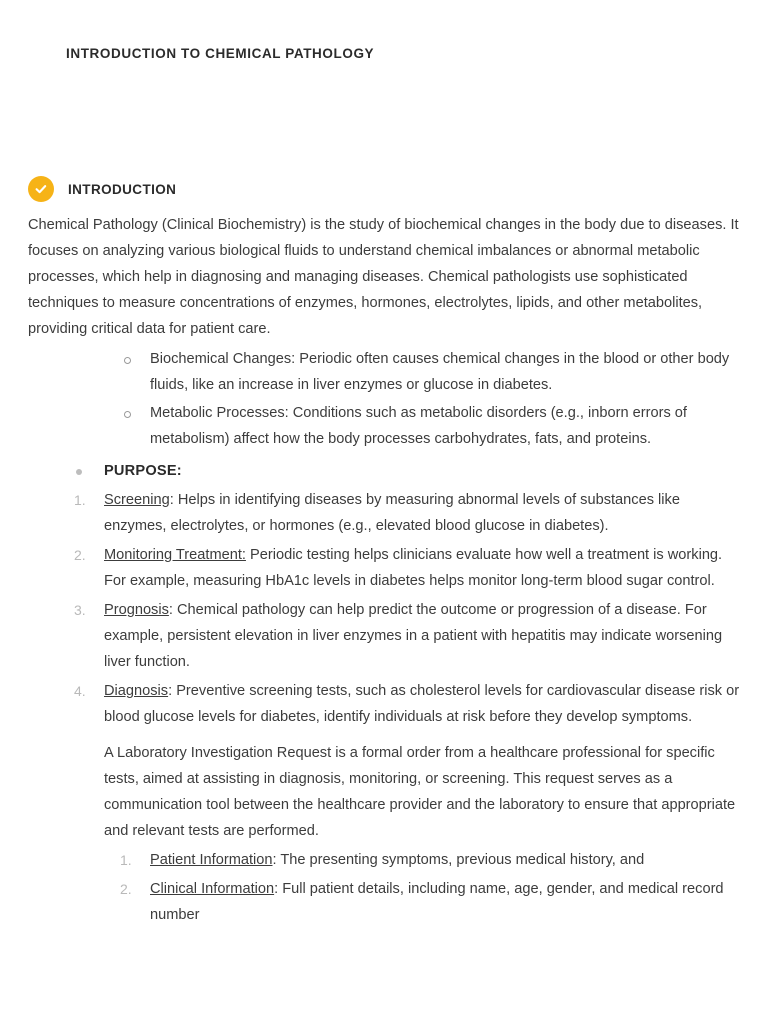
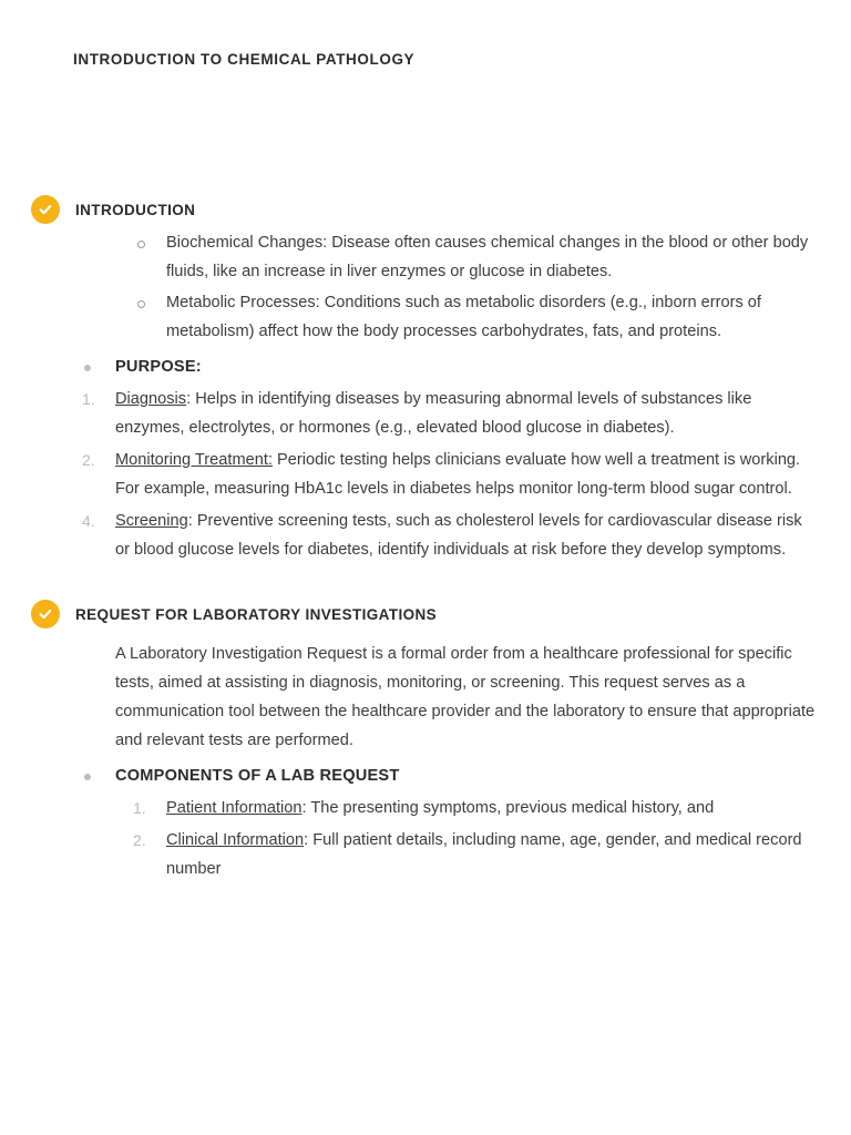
  INTRODUCTION TO CHEMICAL PATHOLOGY
  INTRODUCTION
- Chemical Pathology (Clinical Biochemistry) is the study of biochemical changes in the body due to diseases. It focuses on analyzing various biological fluids to understand chemical imbalances or abnormal metabolic processes, which help in diagnosing and managing diseases. Chemical pathologists use sophisticated techniques to measure concentrations of enzymes, hormones, electrolytes, lipids, and other metabolites, providing critical data for patient care.
- Biochemical Changes: Periodic often causes chemical changes in the blood or other body fluids, like an increase in liver enzymes or glucose in diabetes.
+ Biochemical Changes: Disease often causes chemical changes in the blood or other body fluids, like an increase in liver enzymes or glucose in diabetes.
  Metabolic Processes: Conditions such as metabolic disorders (e.g., inborn errors of metabolism) affect how the body processes carbohydrates, fats, and proteins.
  PURPOSE:
  1.
- Screening: Helps in identifying diseases by measuring abnormal levels of substances like enzymes, electrolytes, or hormones (e.g., elevated blood glucose in diabetes).
+ Diagnosis: Helps in identifying diseases by measuring abnormal levels of substances like enzymes, electrolytes, or hormones (e.g., elevated blood glucose in diabetes).
  2.
  Monitoring Treatment: Periodic testing helps clinicians evaluate how well a treatment is working. For example, measuring HbA1c levels in diabetes helps monitor long-term blood sugar control.
- 3.
- Prognosis: Chemical pathology can help predict the outcome or progression of a disease. For example, persistent elevation in liver enzymes in a patient with hepatitis may indicate worsening liver function.
  4.
- Diagnosis: Preventive screening tests, such as cholesterol levels for cardiovascular disease risk or blood glucose levels for diabetes, identify individuals at risk before they develop symptoms.
+ Screening: Preventive screening tests, such as cholesterol levels for cardiovascular disease risk or blood glucose levels for diabetes, identify individuals at risk before they develop symptoms.
+ REQUEST FOR LABORATORY INVESTIGATIONS
  A Laboratory Investigation Request is a formal order from a healthcare professional for specific tests, aimed at assisting in diagnosis, monitoring, or screening. This request serves as a communication tool between the healthcare provider and the laboratory to ensure that appropriate and relevant tests are performed.
+ COMPONENTS OF A LAB REQUEST
  1.
  Patient Information: The presenting symptoms, previous medical history, and
  2.
  Clinical Information: Full patient details, including name, age, gender, and medical record number
